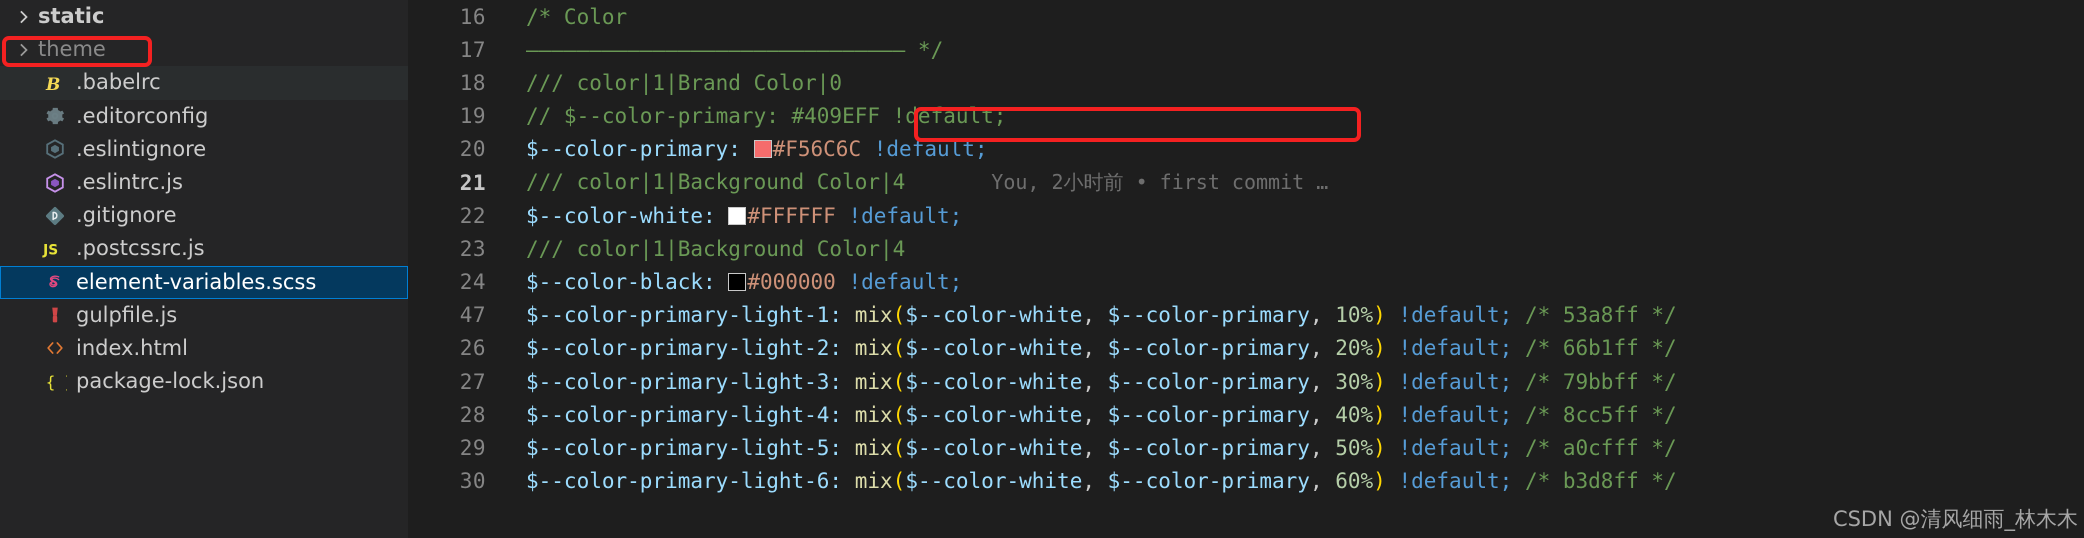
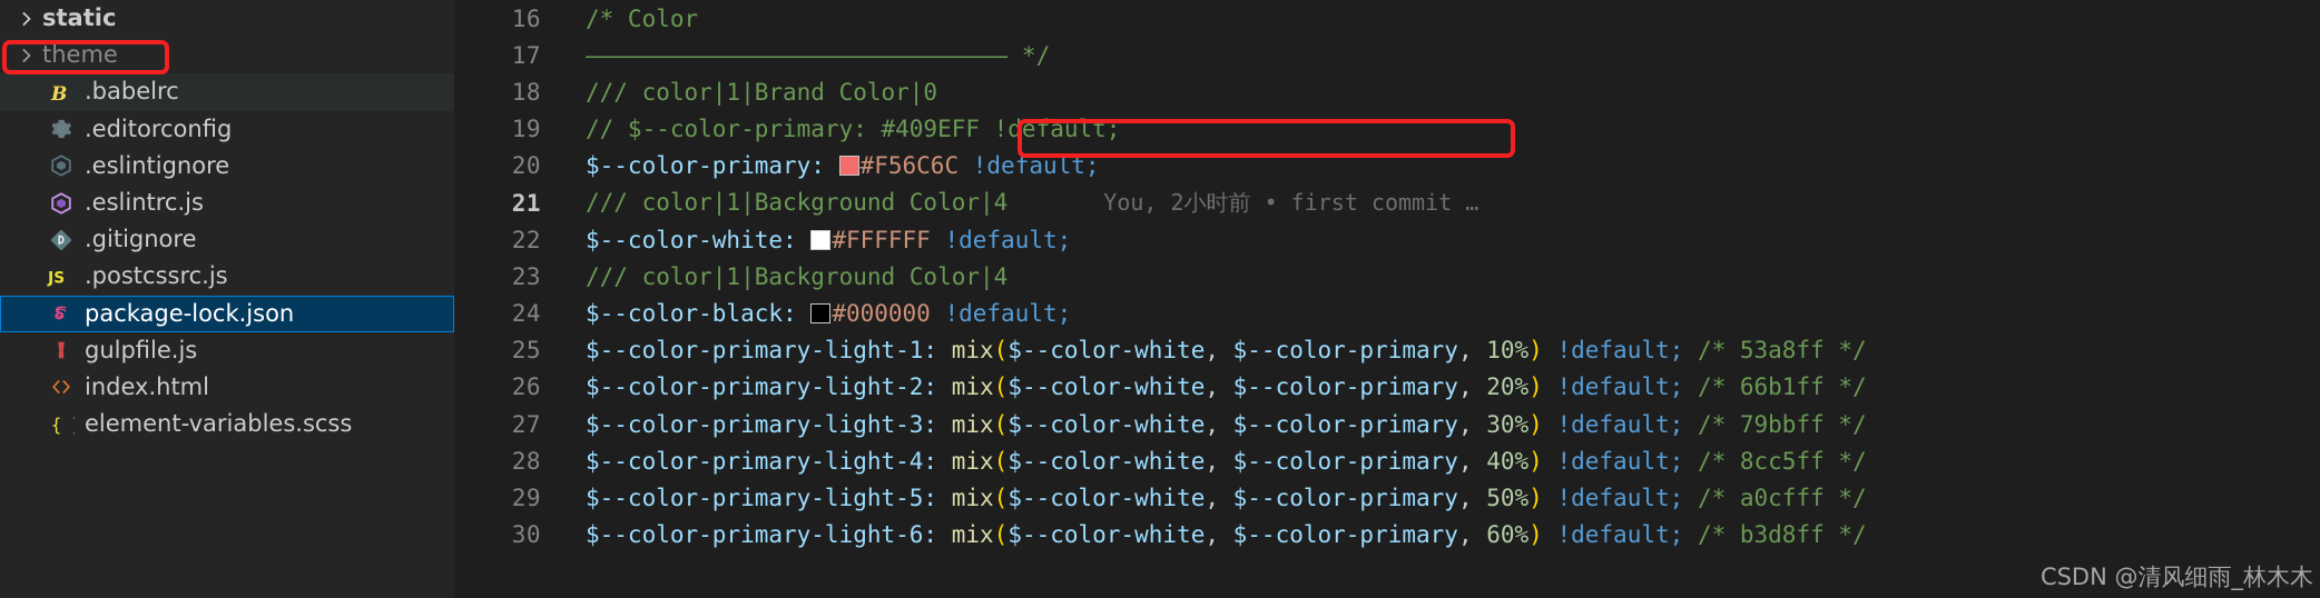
  static
  theme
  B
  .babelrc
  .editorconfig
  .eslintignore
  .eslintrc.js
  .gitignore
  JS
  .postcssrc.js
- element-variables.scss
+ package-lock.json
  gulpfile.js
  index.html
- package-lock.json
+ element-variables.scss
  16
  /* Color
  17
  –––––––––––––––––––––––––––––– */
  18
  /// color|1|Brand Color|0
  19
  // $--color-primary: #409EFF !default;
  20
  $--color-primary: #F56C6C !default;
  21
  /// color|1|Background Color|4 You, 2小时前 • first commit …
  22
  $--color-white: #FFFFFF !default;
  23
  /// color|1|Background Color|4
  24
  $--color-black: #000000 !default;
- 47
+ 25
  $--color-primary-light-1: mix($--color-white, $--color-primary, 10%) !default; /* 53a8ff */
  26
  $--color-primary-light-2: mix($--color-white, $--color-primary, 20%) !default; /* 66b1ff */
  27
  $--color-primary-light-3: mix($--color-white, $--color-primary, 30%) !default; /* 79bbff */
  28
  $--color-primary-light-4: mix($--color-white, $--color-primary, 40%) !default; /* 8cc5ff */
  29
  $--color-primary-light-5: mix($--color-white, $--color-primary, 50%) !default; /* a0cfff */
  30
  $--color-primary-light-6: mix($--color-white, $--color-primary, 60%) !default; /* b3d8ff */
  CSDN @清风细雨_林木木
